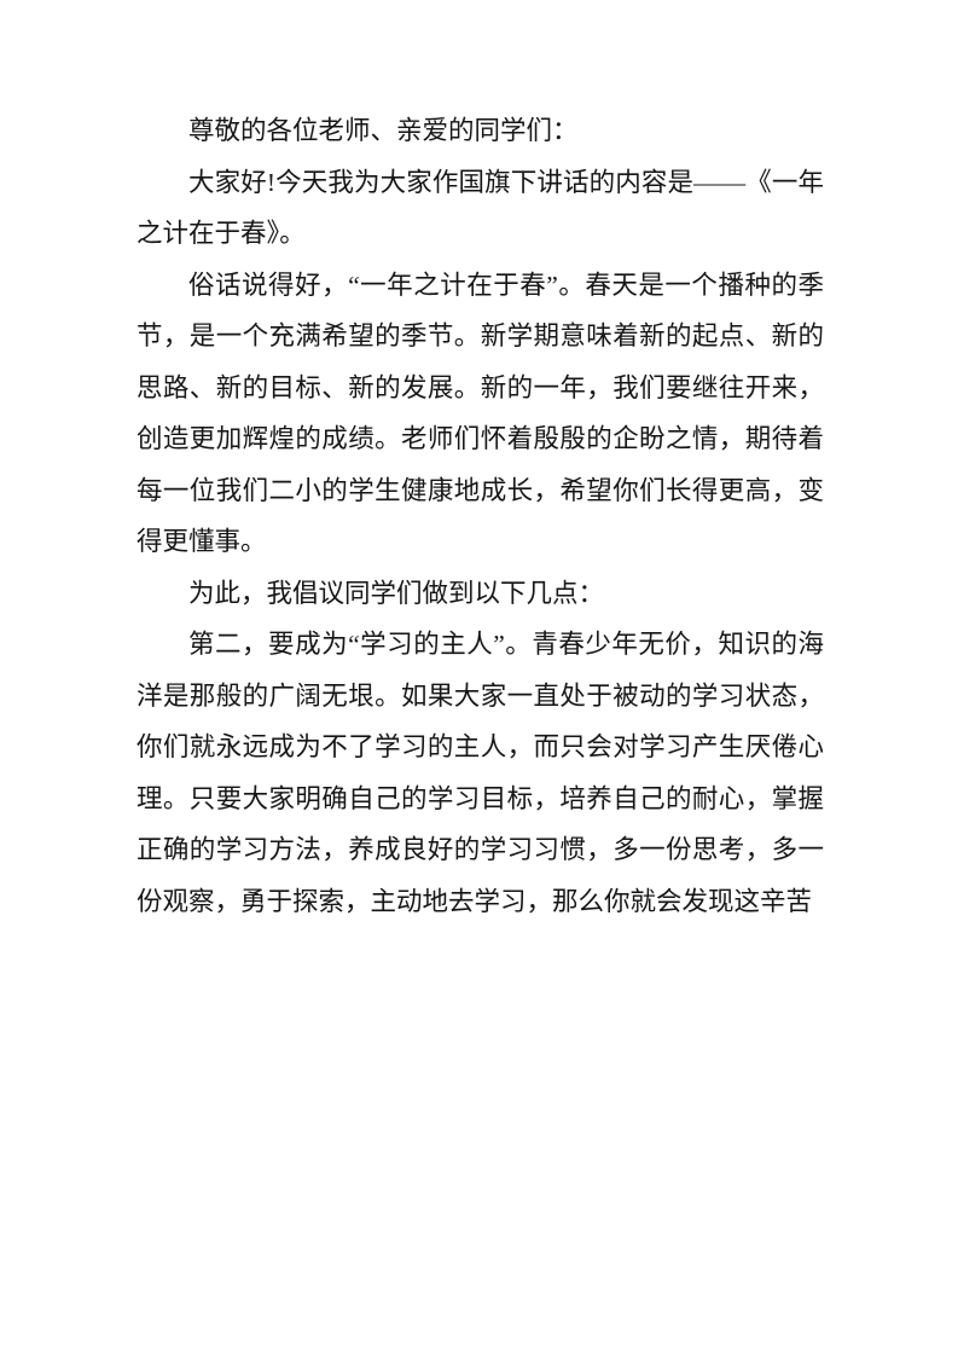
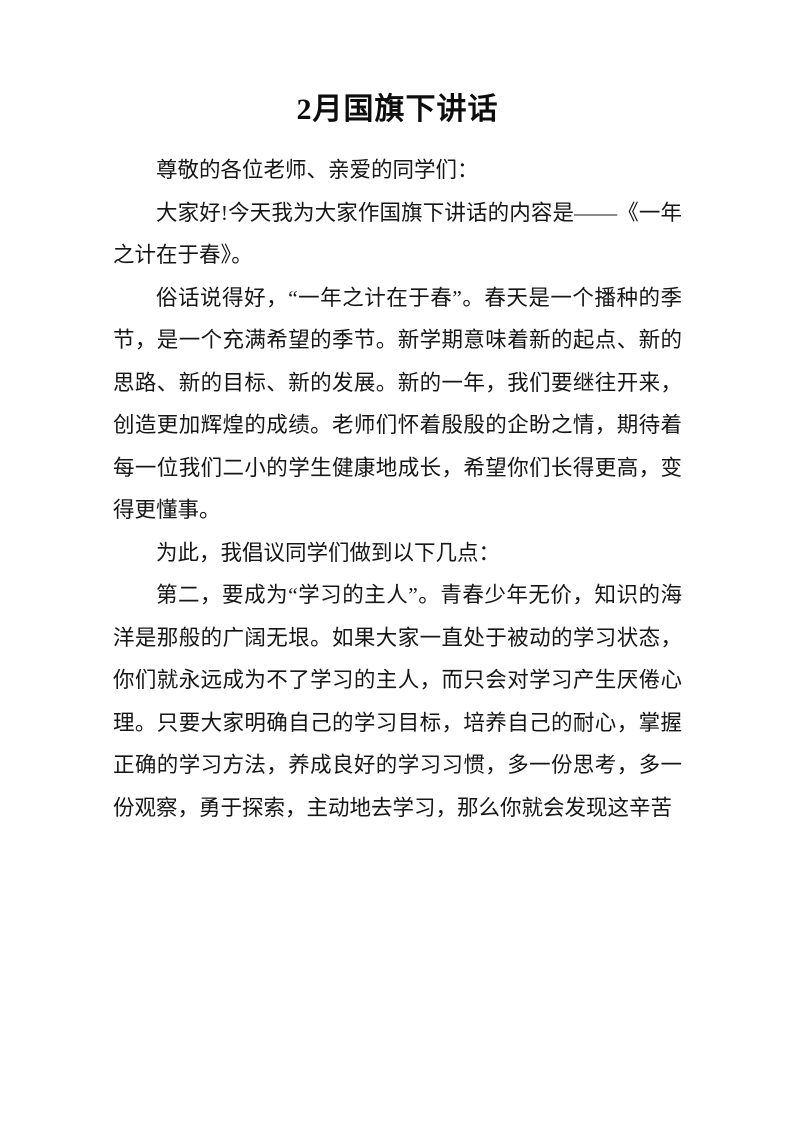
+ 2月国旗下讲话
  尊敬的各位老师、亲爱的同学们：
  大家好!今天我为大家作国旗下讲话的内容是——《一年之计在于春》。
  俗话说得好，“一年之计在于春”。春天是一个播种的季节，是一个充满希望的季节。新学期意味着新的起点、新的思路、新的目标、新的发展。新的一年，我们要继往开来，创造更加辉煌的成绩。老师们怀着殷殷的企盼之情，期待着每一位我们二小的学生健康地成长，希望你们长得更高，变得更懂事。
  为此，我倡议同学们做到以下几点：
  第二，要成为“学习的主人”。青春少年无价，知识的海洋是那般的广阔无垠。如果大家一直处于被动的学习状态，你们就永远成为不了学习的主人，而只会对学习产生厌倦心理。只要大家明确自己的学习目标，培养自己的耐心，掌握正确的学习方法，养成良好的学习习惯，多一份思考，多一份观察，勇于探索，主动地去学习，那么你就会发现这辛苦
